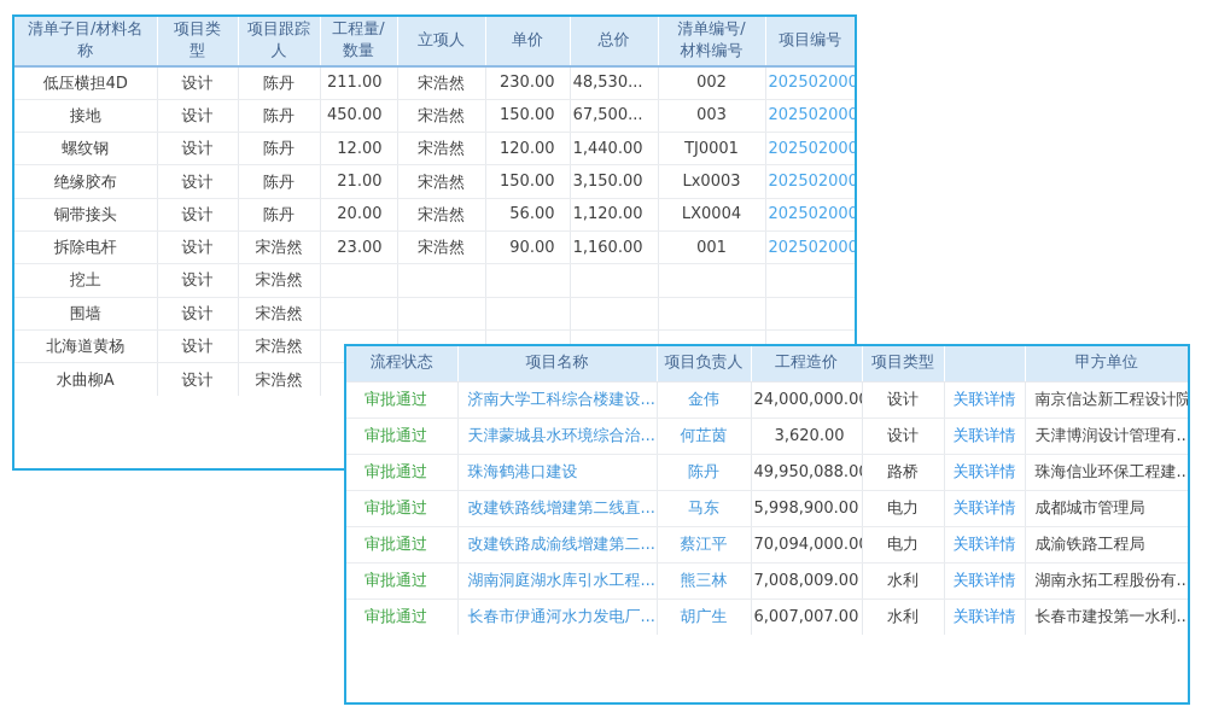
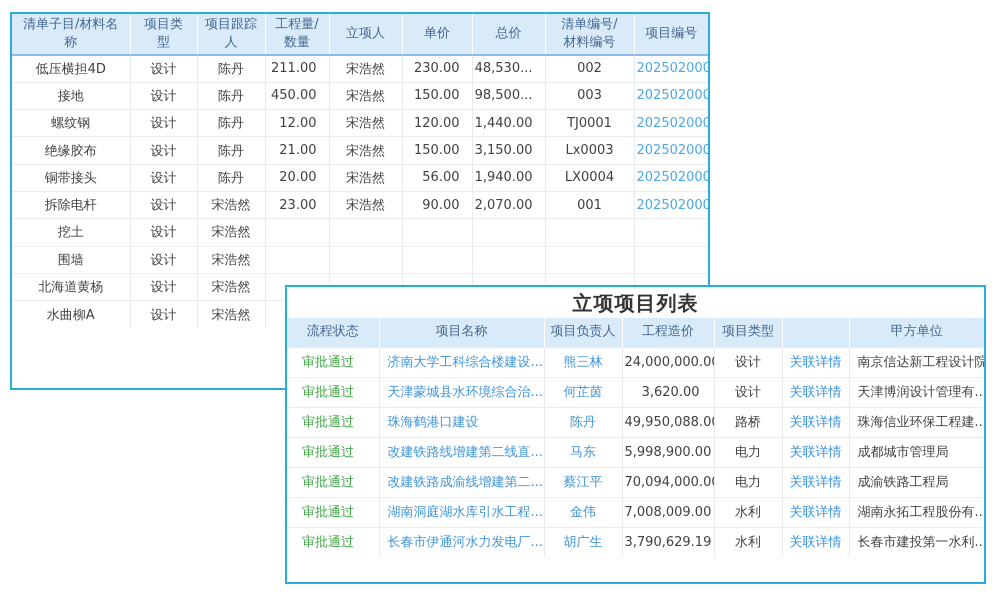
  清单子目/材料名 称	项目类 型	项目跟踪 人	工程量/ 数量	立项人	单价	总价	清单编号/ 材料编号	项目编号
  低压横担4D	设计	陈丹	211.00	宋浩然	230.00	48,530...	002	202502000
- 接地	设计	陈丹	450.00	宋浩然	150.00	67,500...	003	202502000
+ 接地	设计	陈丹	450.00	宋浩然	150.00	98,500...	003	202502000
  螺纹钢	设计	陈丹	12.00	宋浩然	120.00	1,440.00	TJ0001	202502000
  绝缘胶布	设计	陈丹	21.00	宋浩然	150.00	3,150.00	Lx0003	202502000
- 铜带接头	设计	陈丹	20.00	宋浩然	56.00	1,120.00	LX0004	202502000
+ 铜带接头	设计	陈丹	20.00	宋浩然	56.00	1,940.00	LX0004	202502000
- 拆除电杆	设计	宋浩然	23.00	宋浩然	90.00	1,160.00	001	202502000
+ 拆除电杆	设计	宋浩然	23.00	宋浩然	90.00	2,070.00	001	202502000
  挖土	设计	宋浩然
  围墙	设计	宋浩然
  北海道黄杨	设计	宋浩然
  水曲柳A	设计	宋浩然
+ 立项项目列表
  流程状态	项目名称	项目负责人	工程造价	项目类型		甲方单位
- 审批通过	济南大学工科综合楼建设...	金伟	24,000,000.0	设计	关联详情	南京信达新工程设计院
+ 审批通过	济南大学工科综合楼建设...	熊三林	24,000,000.0	设计	关联详情	南京信达新工程设计院
  审批通过	天津蒙城县水环境综合治...	何芷茵	3,620.00	设计	关联详情	天津博润设计管理有..
  审批通过	珠海鹤港口建设	陈丹	49,950,088.0	路桥	关联详情	珠海信业环保工程建..
  审批通过	改建铁路线增建第二线直...	马东	5,998,900.00	电力	关联详情	成都城市管理局
  审批通过	改建铁路成渝线增建第二...	蔡江平	70,094,000.0	电力	关联详情	成渝铁路工程局
- 审批通过	湖南洞庭湖水库引水工程...	熊三林	7,008,009.00	水利	关联详情	湖南永拓工程股份有..
+ 审批通过	湖南洞庭湖水库引水工程...	金伟	7,008,009.00	水利	关联详情	湖南永拓工程股份有..
- 审批通过	长春市伊通河水力发电厂...	胡广生	6,007,007.00	水利	关联详情	长春市建投第一水利..
+ 审批通过	长春市伊通河水力发电厂...	胡广生	3,790,629.19	水利	关联详情	长春市建投第一水利..
